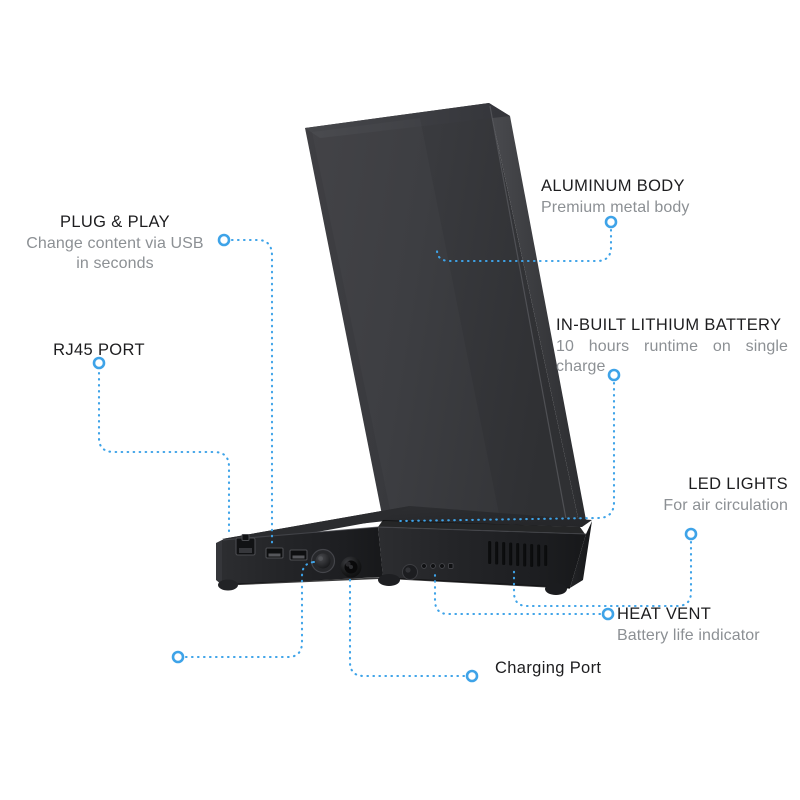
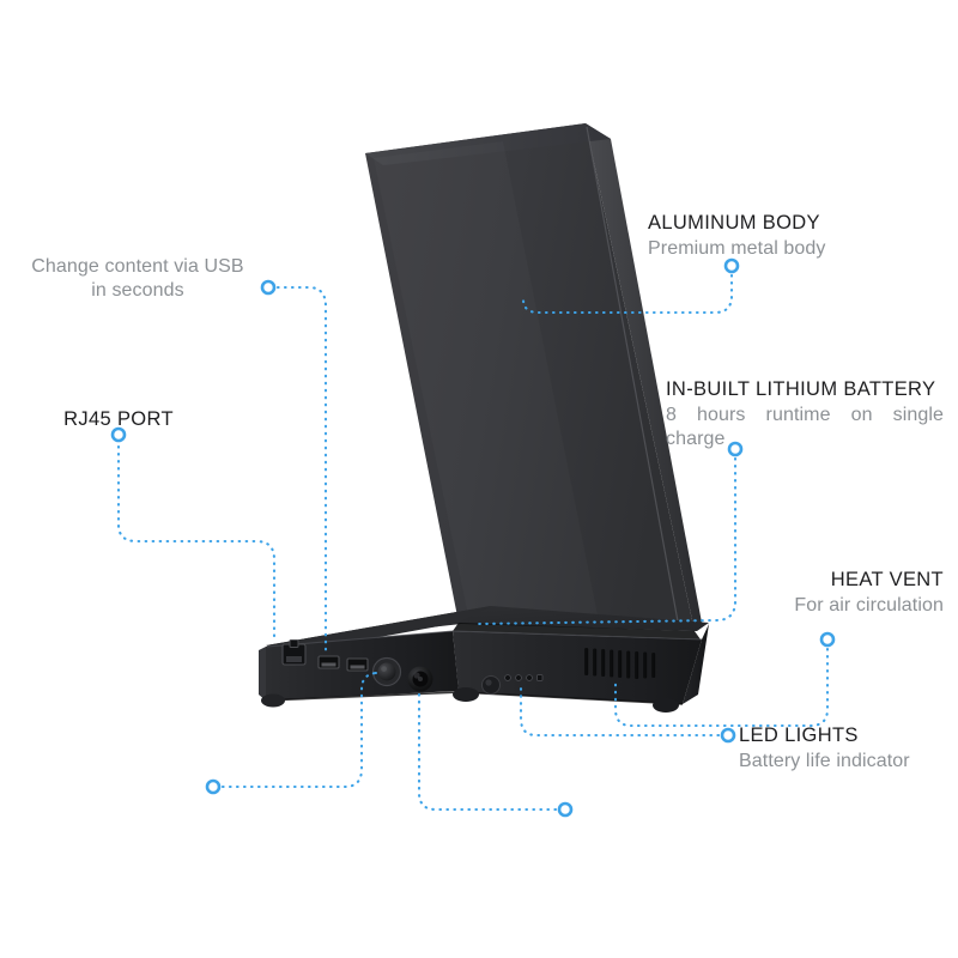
- PLUG & PLAY
  Change content via USB in seconds
  RJ45 PORT
- Charging Port
  ALUMINUM BODY
  Premium metal body
  IN-BUILT LITHIUM BATTERY
- 10 hours runtime on single charge
+ 8 hours runtime on single charge
- LED LIGHTS
+ HEAT VENT
  For air circulation
- HEAT VENT
+ LED LIGHTS
  Battery life indicator
